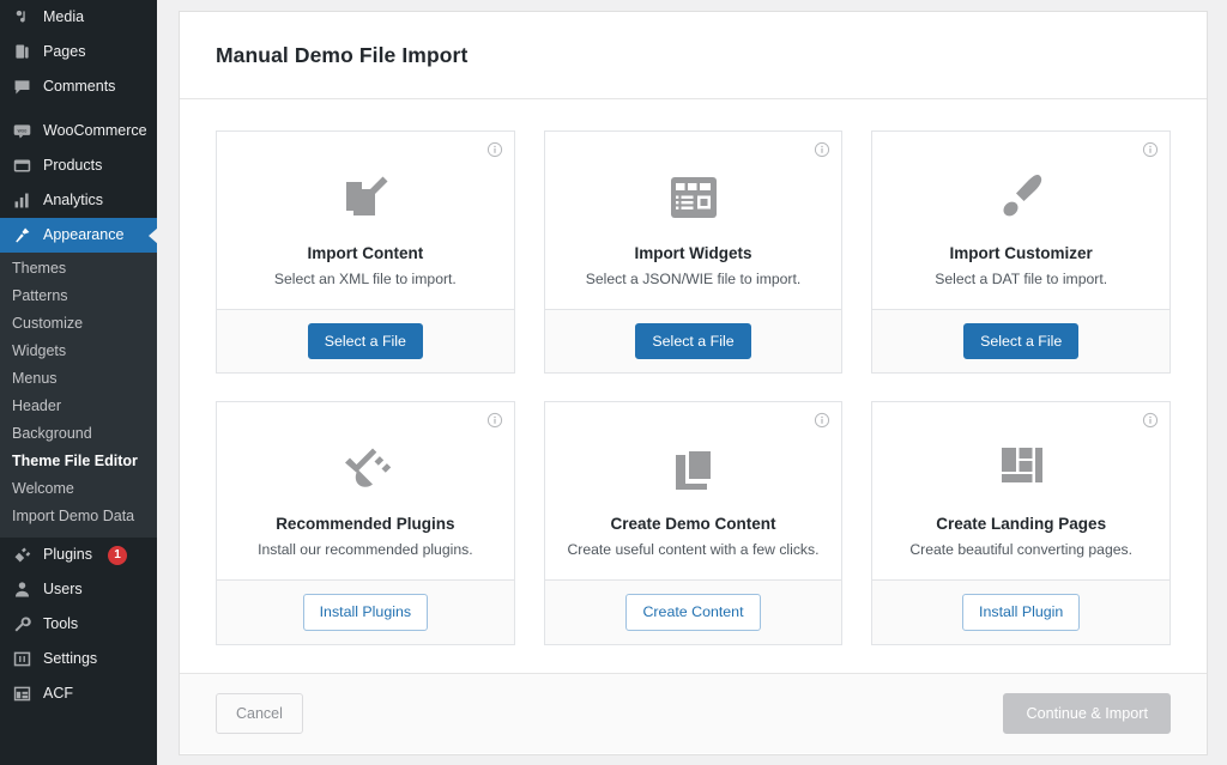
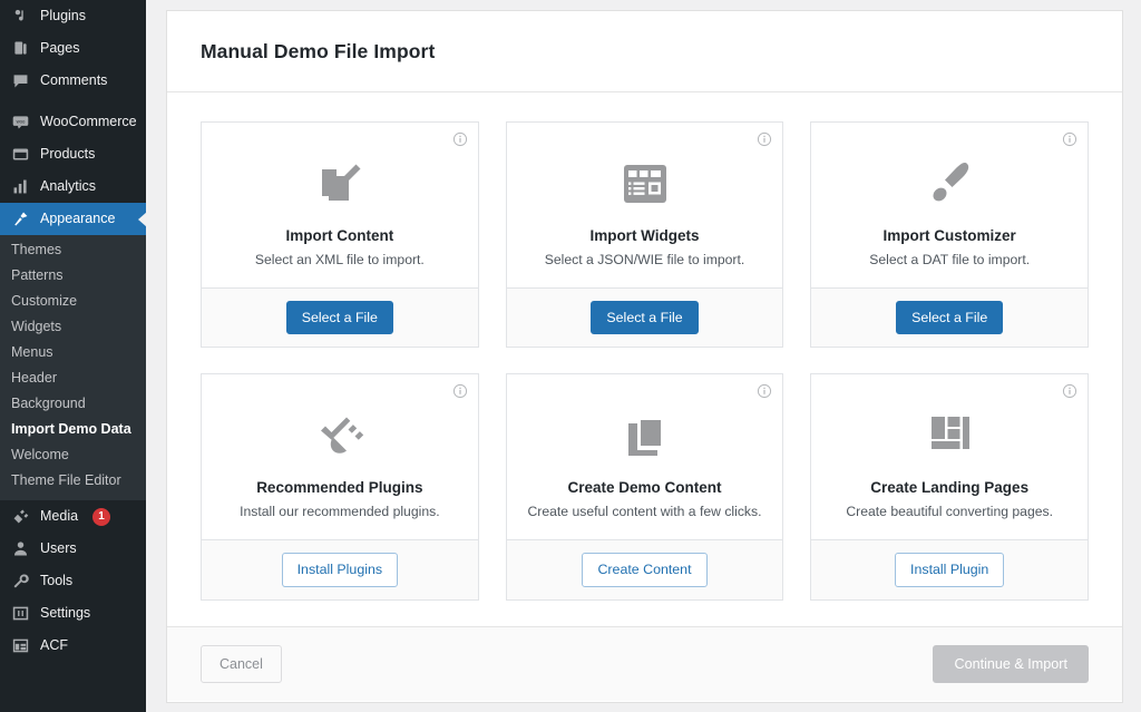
- Media
+ Plugins
  Pages
  Comments
  WooCommerce
  Products
  Analytics
  Appearance
  Themes
  Patterns
  Customize
  Widgets
  Menus
  Header
  Background
- Theme File Editor
+ Import Demo Data
  Welcome
- Import Demo Data
+ Theme File Editor
- Plugins
+ Media
  1
  Users
  Tools
  Settings
  ACF
  Manual Demo File Import
  Import Content
  Select an XML file to import.
  Select a File
  Import Widgets
  Select a JSON/WIE file to import.
  Select a File
  Import Customizer
  Select a DAT file to import.
  Select a File
  Recommended Plugins
  Install our recommended plugins.
  Install Plugins
  Create Demo Content
  Create useful content with a few clicks.
  Create Content
  Create Landing Pages
  Create beautiful converting pages.
  Install Plugin
  Cancel
  Continue & Import
